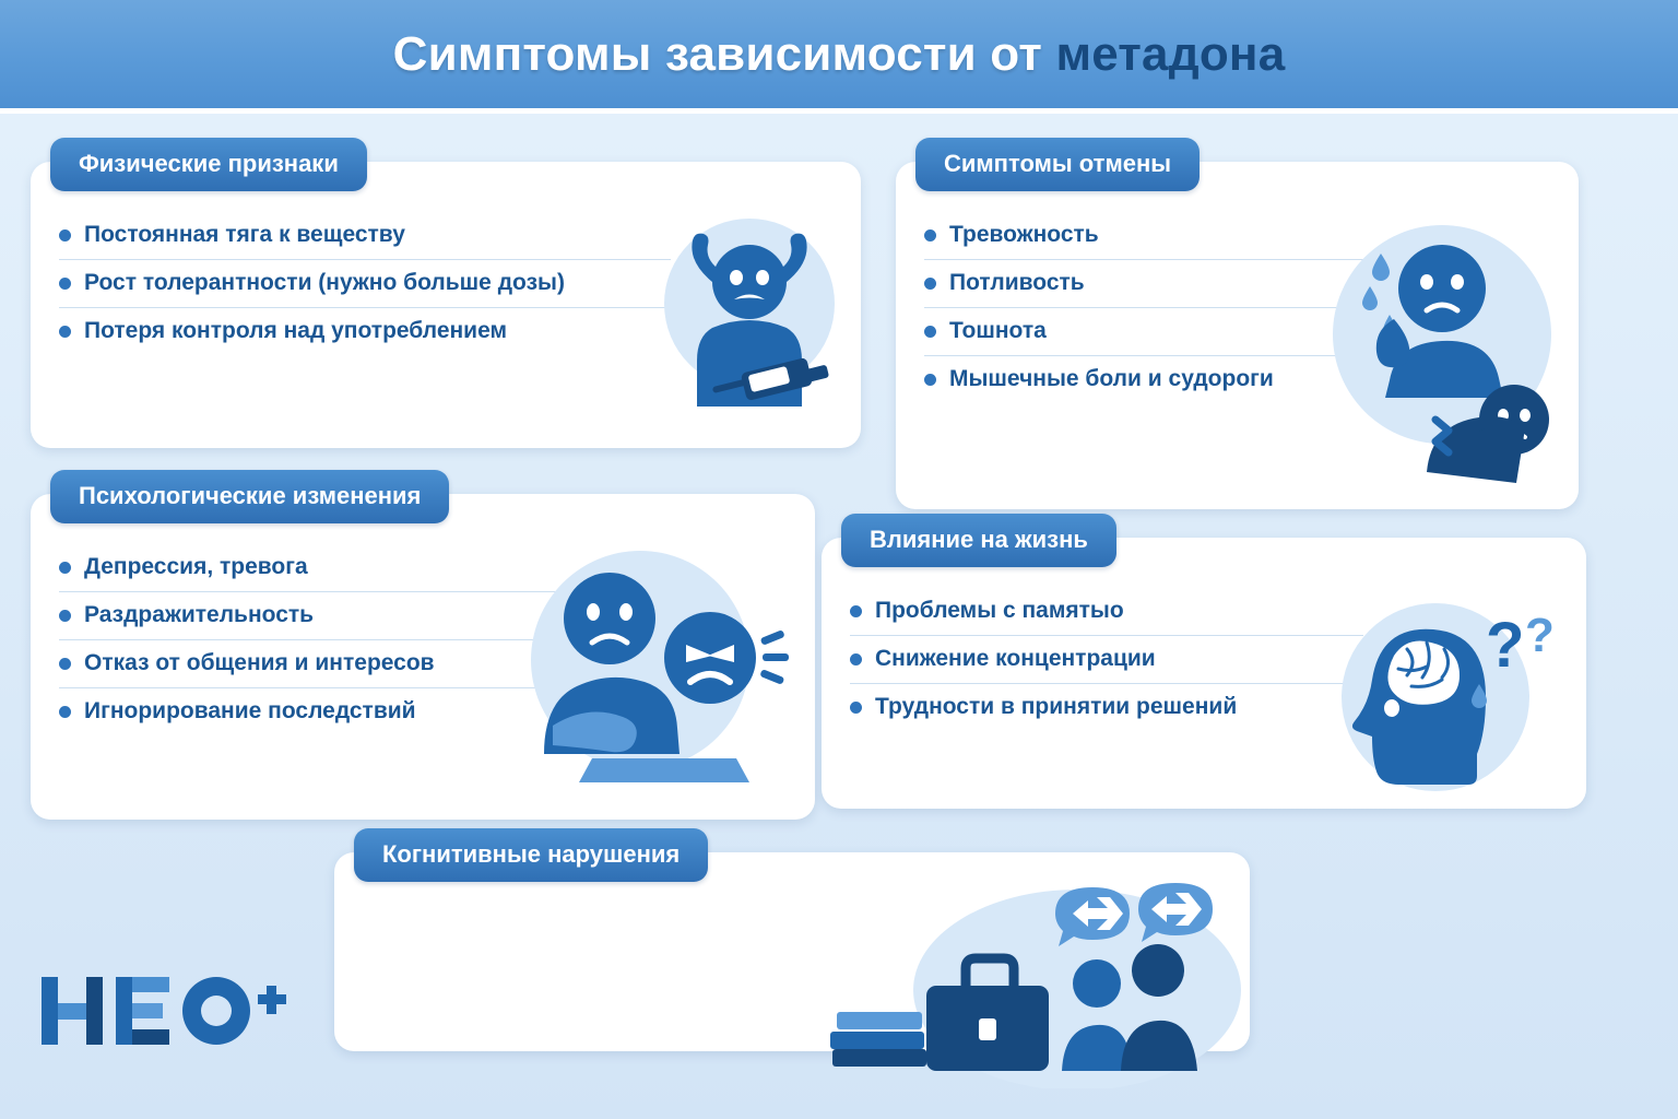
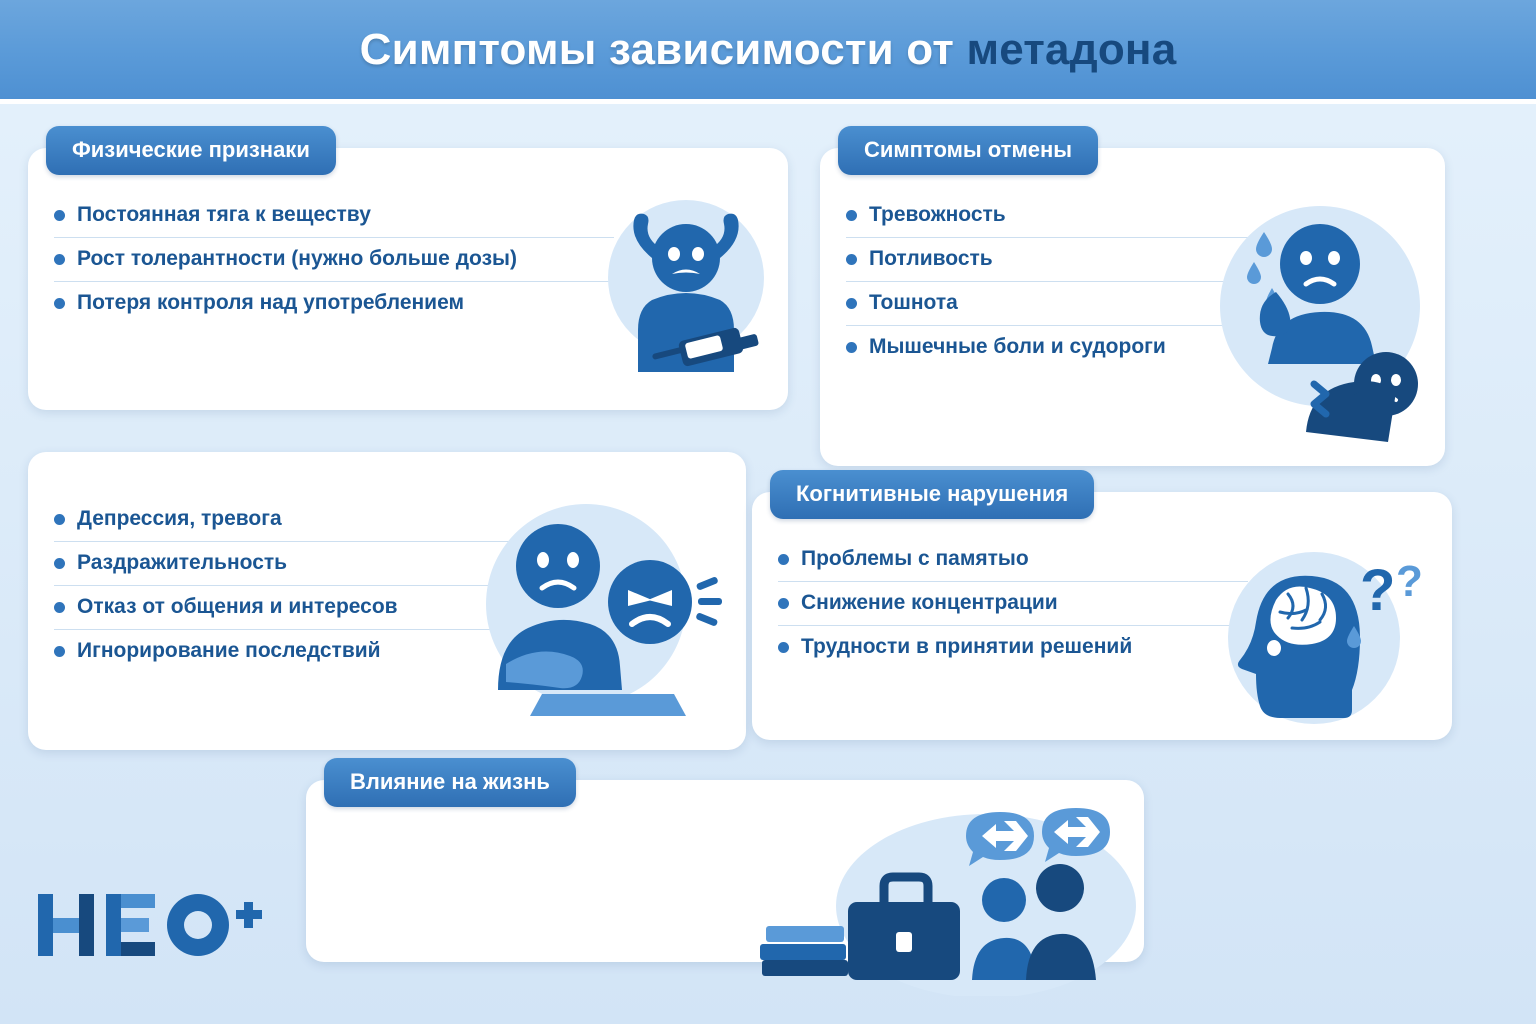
  Симптомы зависимости от метадона
  Физические признаки
  Постоянная тяга к веществу
  Рост толерантности (нужно больше дозы)
  Потеря контроля над употреблением
- Психологические изменения
  Депрессия, тревога
  Раздражительность
  Отказ от общения и интересов
  Игнорирование последствий
  Симптомы отмены
  Тревожность
  Потливость
  Тошнота
  Мышечные боли и судороги
- Влияние на жизнь
+ Когнитивные нарушения
  Проблемы с памятыо
  Снижение концентрации
  Трудности в принятии решений
  ?
  ?
- Когнитивные нарушения
+ Влияние на жизнь
